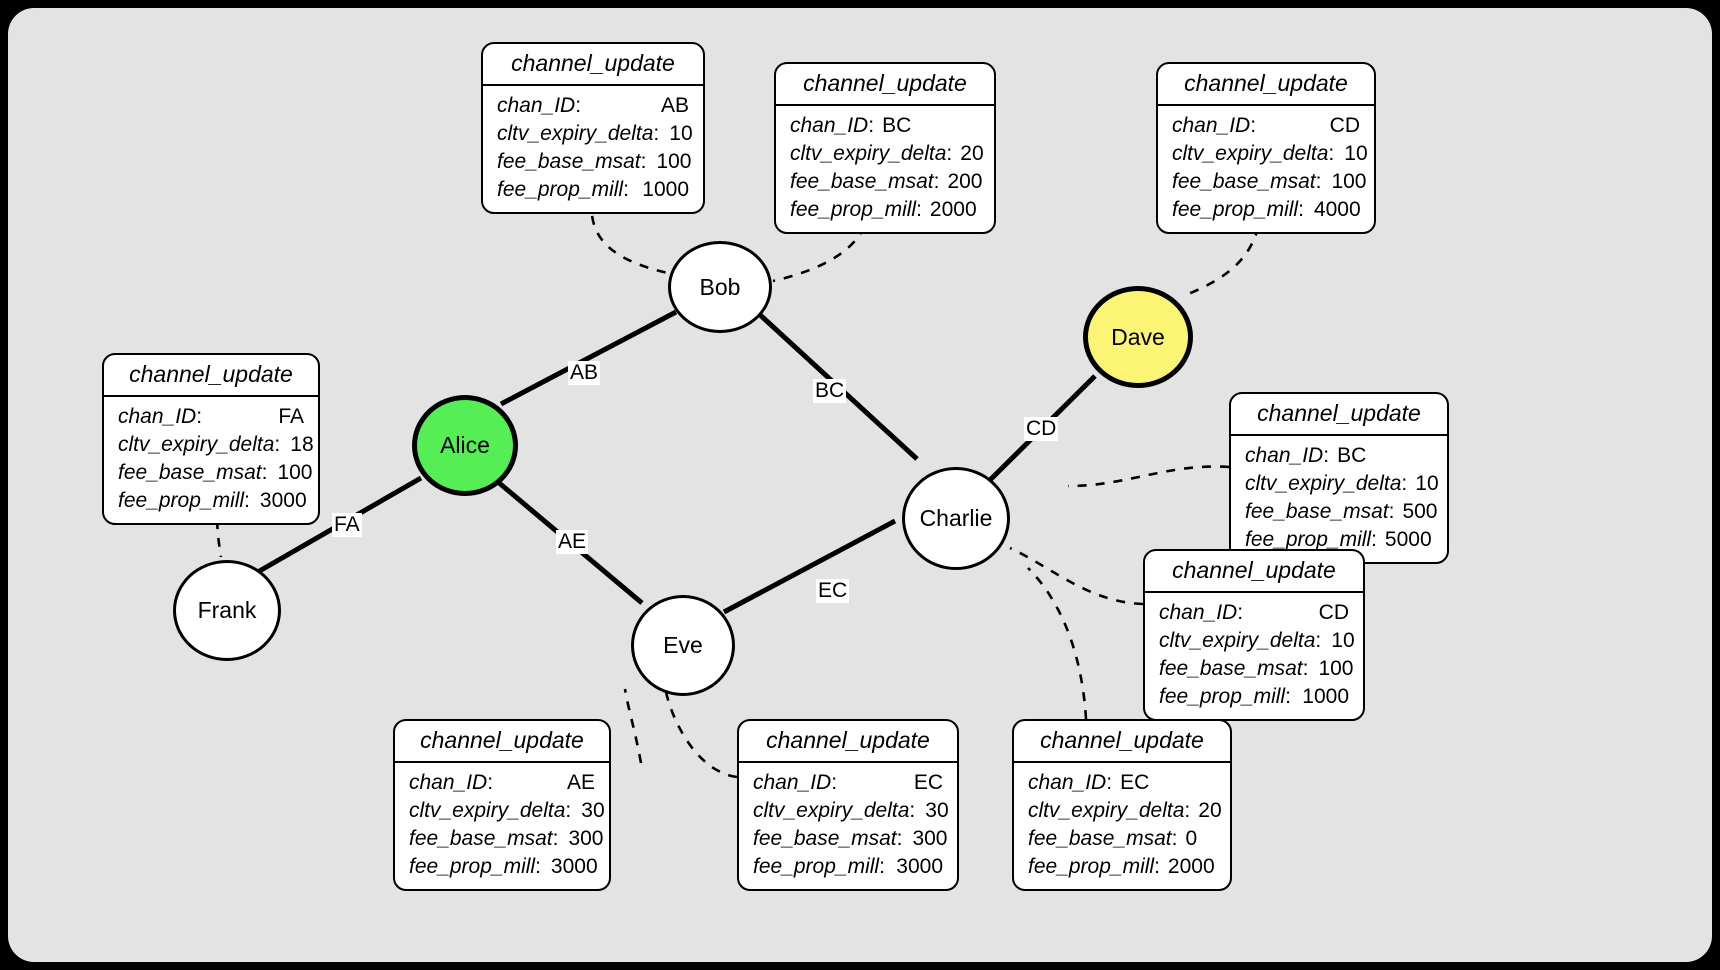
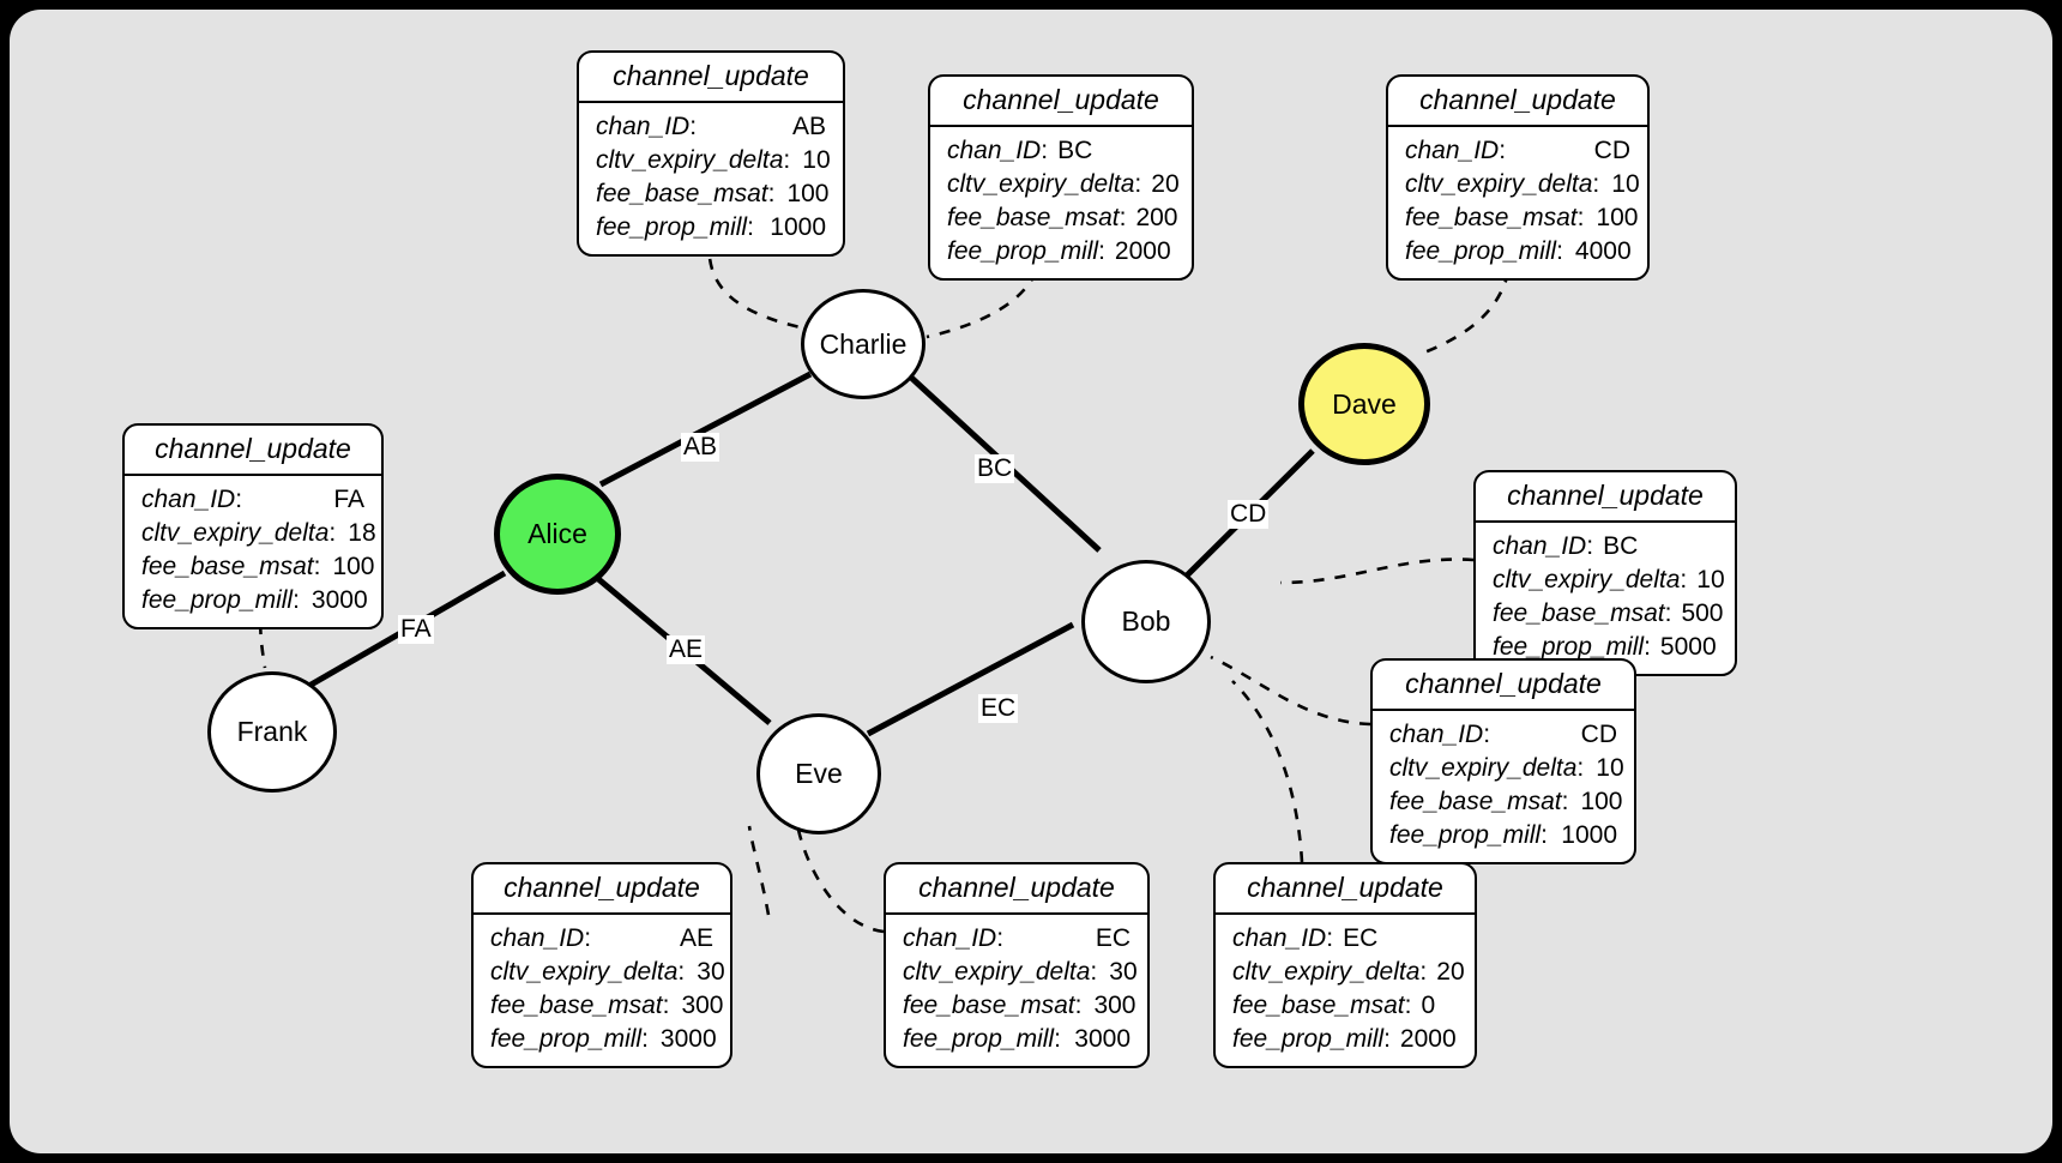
- Bob
+ Charlie
  Dave
  Alice
- Charlie
+ Bob
  Frank
  Eve
  AB
  BC
  CD
  FA
  AE
  EC
  channel_update
  chan_ID:
  AB
  cltv_expiry_delta:
  10
  fee_base_msat:
  100
  fee_prop_mill:
  1000
  channel_update
  chan_ID:
  BC
  cltv_expiry_delta:
  20
  fee_base_msat:
  200
  fee_prop_mill:
  2000
  channel_update
  chan_ID:
  CD
  cltv_expiry_delta:
  10
  fee_base_msat:
  100
  fee_prop_mill:
  4000
  channel_update
  chan_ID:
  FA
  cltv_expiry_delta:
  18
  fee_base_msat:
  100
  fee_prop_mill:
  3000
  channel_update
  chan_ID:
  BC
  cltv_expiry_delta:
  10
  fee_base_msat:
  500
  fee_prop_mill:
  5000
  channel_update
  chan_ID:
  CD
  cltv_expiry_delta:
  10
  fee_base_msat:
  100
  fee_prop_mill:
  1000
  channel_update
  chan_ID:
  AE
  cltv_expiry_delta:
  30
  fee_base_msat:
  300
  fee_prop_mill:
  3000
  channel_update
  chan_ID:
  EC
  cltv_expiry_delta:
  30
  fee_base_msat:
  300
  fee_prop_mill:
  3000
  channel_update
  chan_ID:
  EC
  cltv_expiry_delta:
  20
  fee_base_msat:
  0
  fee_prop_mill:
  2000
